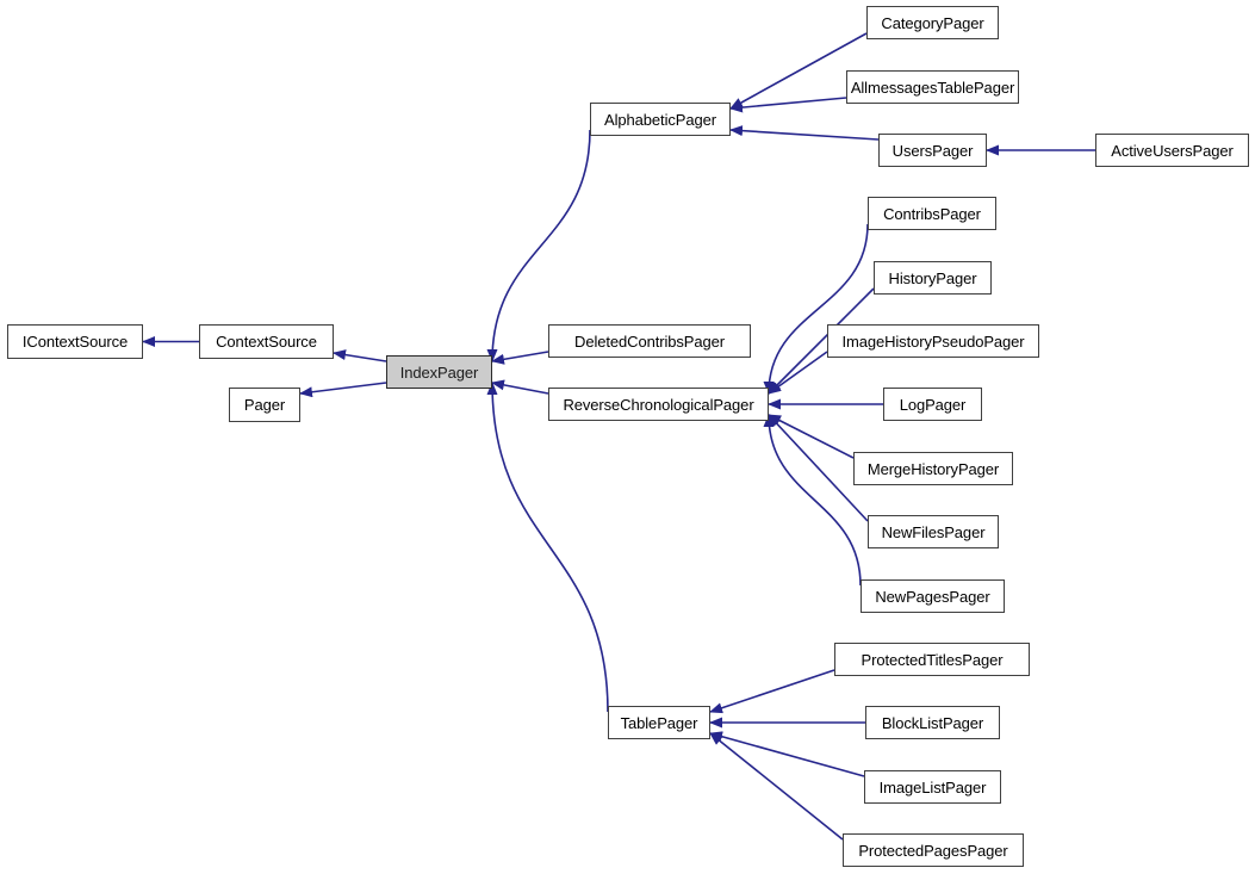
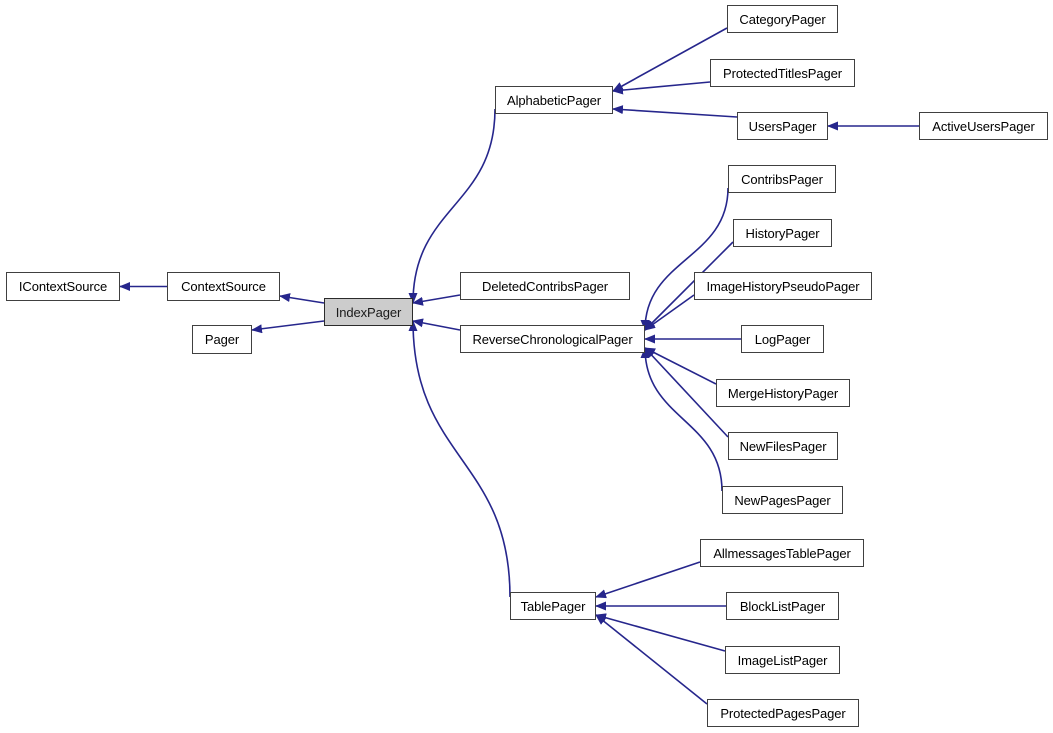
  IContextSource
  ContextSource
  Pager
  IndexPager
  AlphabeticPager
  CategoryPager
- AllmessagesTablePager
+ ProtectedTitlesPager
  UsersPager
  ActiveUsersPager
  DeletedContribsPager
  ReverseChronologicalPager
  ContribsPager
  HistoryPager
  ImageHistoryPseudoPager
  LogPager
  MergeHistoryPager
  NewFilesPager
  NewPagesPager
  TablePager
- ProtectedTitlesPager
+ AllmessagesTablePager
  BlockListPager
  ImageListPager
  ProtectedPagesPager
